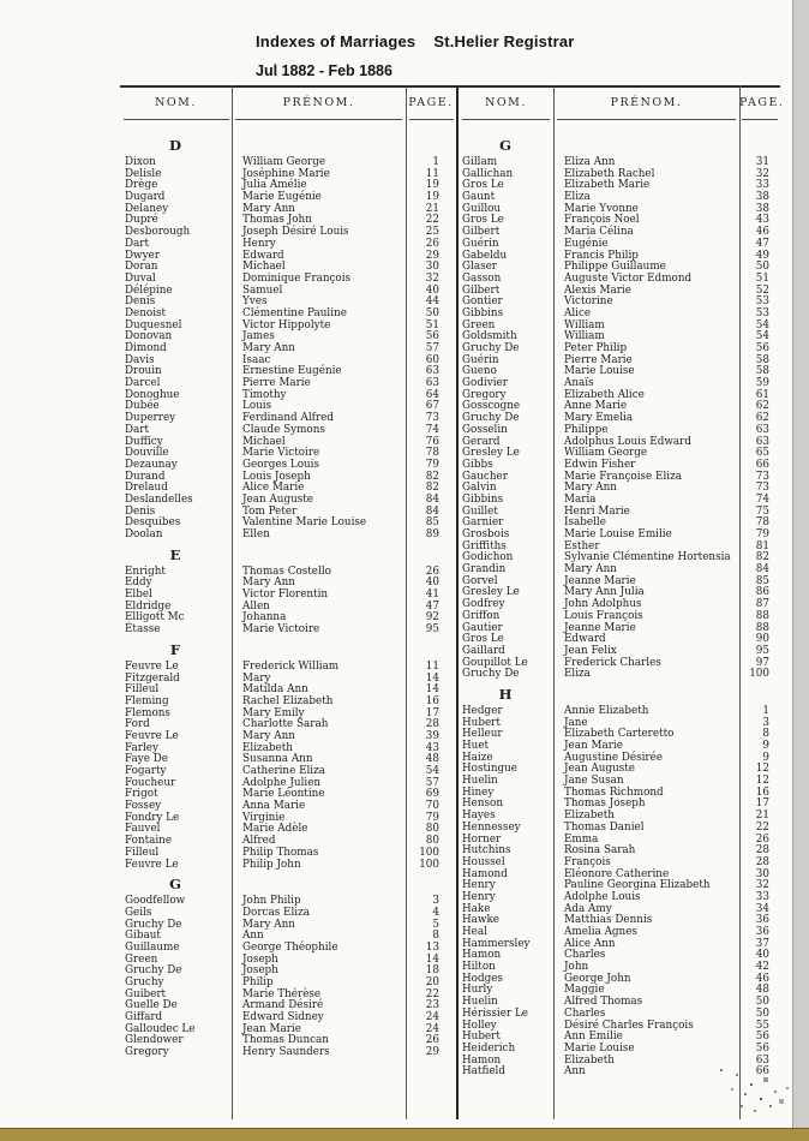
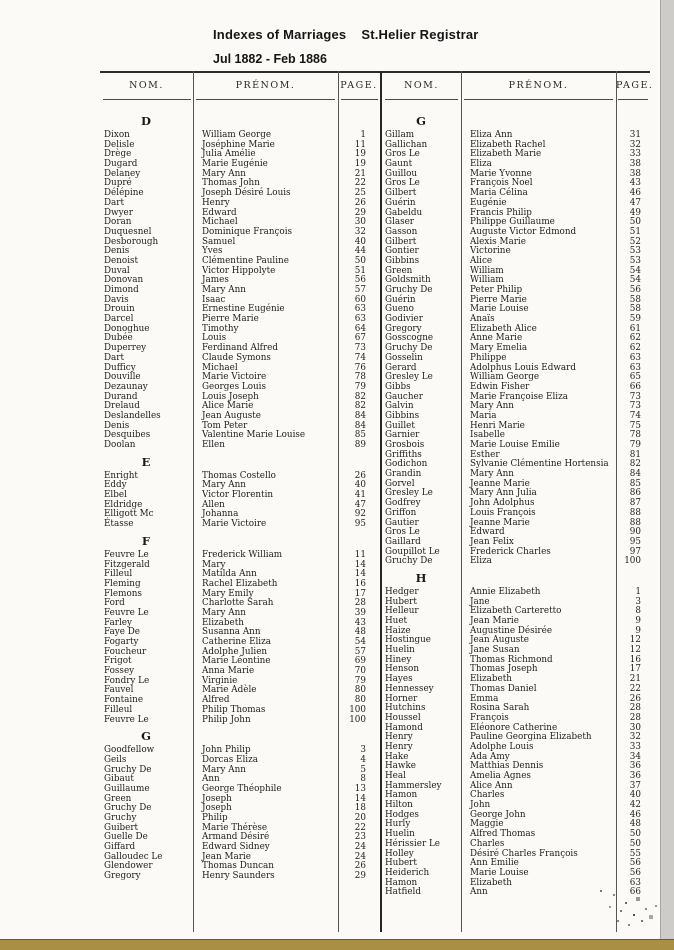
  Indexes of Marriages St.Helier Registrar
  Jul 1882 - Feb 1886
  NOM.
  PRÉNOM.
  PAGE.
  NOM.
  PRÉNOM.
  PAGE.
  D
  Dixon
  William George
  1
  Delisle
  Joséphine Marie
  11
  Drège
  Julia Amélie
  19
  Dugard
  Marie Eugénie
  19
  Delaney
  Mary Ann
  21
  Dupré
  Thomas John
  22
- Desborough
+ Délépine
  Joseph Désiré Louis
  25
  Dart
  Henry
  26
  Dwyer
  Edward
  29
  Doran
  Michael
  30
- Duval
+ Duquesnel
  Dominique François
  32
- Délépine
+ Desborough
  Samuel
  40
  Denis
  Yves
  44
  Denoist
  Clémentine Pauline
  50
- Duquesnel
+ Duval
  Victor Hippolyte
  51
  Donovan
  James
  56
  Dimond
  Mary Ann
  57
  Davis
  Isaac
  60
  Drouin
  Ernestine Eugénie
  63
  Darcel
  Pierre Marie
  63
  Donoghue
  Timothy
  64
  Dubée
  Louis
  67
  Duperrey
  Ferdinand Alfred
  73
  Dart
  Claude Symons
  74
  Dufficy
  Michael
  76
  Douville
  Marie Victoire
  78
  Dezaunay
  Georges Louis
  79
  Durand
  Louis Joseph
  82
  Drelaud
  Alice Marie
  82
  Deslandelles
  Jean Auguste
  84
  Denis
  Tom Peter
  84
  Desquibes
  Valentine Marie Louise
  85
  Doolan
  Ellen
  89
  E
  Enright
  Thomas Costello
  26
  Eddy
  Mary Ann
  40
  Elbel
  Victor Florentin
  41
  Eldridge
  Allen
  47
  Elligott Mc
  Johanna
  92
  Étasse
  Marie Victoire
  95
  F
  Feuvre Le
  Frederick William
  11
  Fitzgerald
  Mary
  14
  Filleul
  Matilda Ann
  14
  Fleming
  Rachel Elizabeth
  16
  Flemons
  Mary Emily
  17
  Ford
  Charlotte Sarah
  28
  Feuvre Le
  Mary Ann
  39
  Farley
  Elizabeth
  43
  Faye De
  Susanna Ann
  48
  Fogarty
  Catherine Eliza
  54
  Foucheur
  Adolphe Julien
  57
  Frigot
  Marie Léontine
  69
  Fossey
  Anna Marie
  70
  Fondry Le
  Virginie
  79
  Fauvel
  Marie Adèle
  80
  Fontaine
  Alfred
  80
  Filleul
  Philip Thomas
  100
  Feuvre Le
  Philip John
  100
  G
  Goodfellow
  John Philip
  3
  Geils
  Dorcas Eliza
  4
  Gruchy De
  Mary Ann
  5
  Gibaut
  Ann
  8
  Guillaume
  George Théophile
  13
  Green
  Joseph
  14
  Gruchy De
  Joseph
  18
  Gruchy
  Philip
  20
  Guibert
  Marie Thérèse
  22
  Guelle De
  Armand Désiré
  23
  Giffard
  Edward Sidney
  24
  Galloudec Le
  Jean Marie
  24
  Glendower
  Thomas Duncan
  26
  Gregory
  Henry Saunders
  29
  G
  Gillam
  Eliza Ann
  31
  Gallichan
  Elizabeth Rachel
  32
  Gros Le
  Elizabeth Marie
  33
  Gaunt
  Eliza
  38
  Guillou
  Marie Yvonne
  38
  Gros Le
  François Noel
  43
  Gilbert
  Maria Célina
  46
  Guérin
  Eugénie
  47
  Gabeldu
  Francis Philip
  49
  Glaser
  Philippe Guillaume
  50
  Gasson
  Auguste Victor Edmond
  51
  Gilbert
  Alexis Marie
  52
  Gontier
  Victorine
  53
  Gibbins
  Alice
  53
  Green
  William
  54
  Goldsmith
  William
  54
  Gruchy De
  Peter Philip
  56
  Guérin
  Pierre Marie
  58
  Gueno
  Marie Louise
  58
  Godivier
  Anaïs
  59
  Gregory
  Elizabeth Alice
  61
  Gosscogne
  Anne Marie
  62
  Gruchy De
  Mary Emelia
  62
  Gosselin
  Philippe
  63
  Gerard
  Adolphus Louis Edward
  63
  Gresley Le
  William George
  65
  Gibbs
  Edwin Fisher
  66
  Gaucher
  Marie Françoise Eliza
  73
  Galvin
  Mary Ann
  73
  Gibbins
  Maria
  74
  Guillet
  Henri Marie
  75
  Garnier
  Isabelle
  78
  Grosbois
  Marie Louise Emilie
  79
  Griffiths
  Esther
  81
  Godichon
  Sylvanie Clémentine Hortensia
  82
  Grandin
  Mary Ann
  84
  Gorvel
  Jeanne Marie
  85
  Gresley Le
  Mary Ann Julia
  86
  Godfrey
  John Adolphus
  87
  Griffon
  Louis François
  88
  Gautier
  Jeanne Marie
  88
  Gros Le
  Edward
  90
  Gaillard
  Jean Felix
  95
  Goupillot Le
  Frederick Charles
  97
  Gruchy De
  Eliza
  100
  H
  Hedger
  Annie Elizabeth
  1
  Hubert
  Jane
  3
  Helleur
  Elizabeth Carteretto
  8
  Huet
  Jean Marie
  9
  Haize
  Augustine Désirée
  9
  Hostingue
  Jean Auguste
  12
  Huelin
  Jane Susan
  12
  Hiney
  Thomas Richmond
  16
  Henson
  Thomas Joseph
  17
  Hayes
  Elizabeth
  21
  Hennessey
  Thomas Daniel
  22
  Horner
  Emma
  26
  Hutchins
  Rosina Sarah
  28
  Houssel
  François
  28
  Hamond
  Eléonore Catherine
  30
  Henry
  Pauline Georgina Elizabeth
  32
  Henry
  Adolphe Louis
  33
  Hake
  Ada Amy
  34
  Hawke
  Matthias Dennis
  36
  Heal
  Amelia Agnes
  36
  Hammersley
  Alice Ann
  37
  Hamon
  Charles
  40
  Hilton
  John
  42
  Hodges
  George John
  46
  Hurly
  Maggie
  48
  Huelin
  Alfred Thomas
  50
  Hérissier Le
  Charles
  50
  Holley
  Désiré Charles François
  55
  Hubert
  Ann Emilie
  56
  Heiderich
  Marie Louise
  56
  Hamon
  Elizabeth
  63
  Hatfield
  Ann
  66
